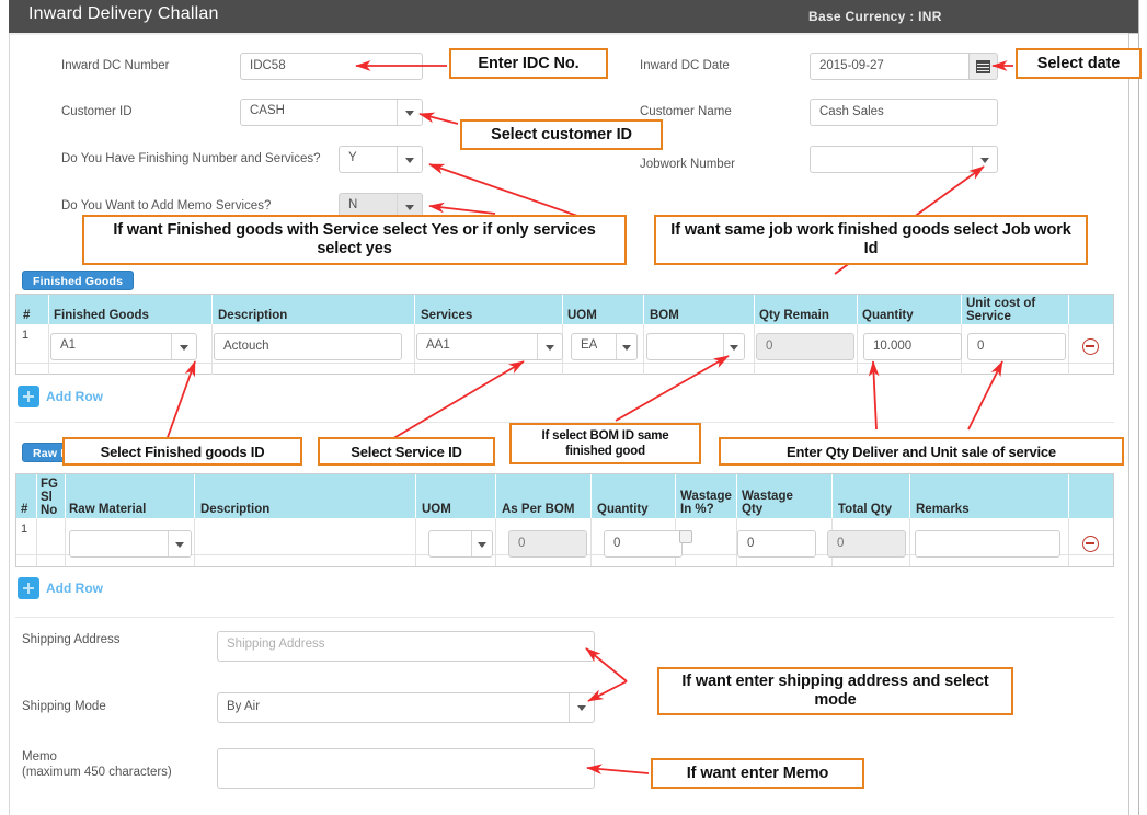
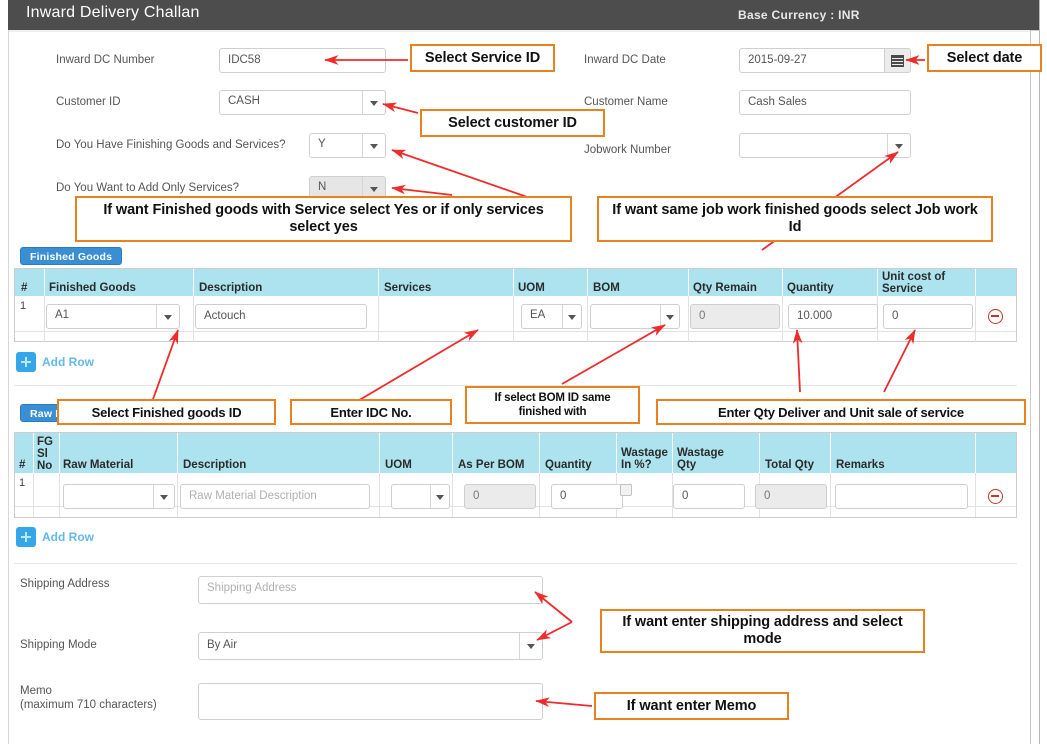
  Inward Delivery Challan
  Base Currency : INR
  Inward DC Number
  IDC58
  Inward DC Date
  2015-09-27
  Customer ID
  CASH
  Customer Name
  Cash Sales
- Do You Have Finishing Number and Services?
+ Do You Have Finishing Goods and Services?
  Y
  Jobwork Number
- Do You Want to Add Memo Services?
+ Do You Want to Add Only Services?
  N
  Finished Goods
  #
  Finished Goods
  Description
  Services
  UOM
  BOM
  Qty Remain
  Quantity
  Unit cost of
  Service
  1
  A1
  Actouch
- AA1
  EA
  0
  10.000
  0
  Add Row
  #
  FG
  Sl
  No
  Raw Material
  Description
  UOM
  As Per BOM
  Quantity
  Wastage
  In %?
  Wastage
  Qty
  Total Qty
  Remarks
  1
+ Raw Material Description
  0
  0
  0
  0
  Add Row
  Shipping Address
  Shipping Address
  Shipping Mode
  By Air
  Memo
- (maximum 450 characters)
+ (maximum 710 characters)
- Enter IDC No.
+ Select Service ID
  Select date
  Select customer ID
  If want Finished goods with Service select Yes or if only services select yes
  If want same job work finished goods select Job work Id
  Select Finished goods ID
- Select Service ID
+ Enter IDC No.
- If select BOM ID same finished good
+ If select BOM ID same finished with
  Enter Qty Deliver and Unit sale of service
  If want enter shipping address and select mode
  If want enter Memo
